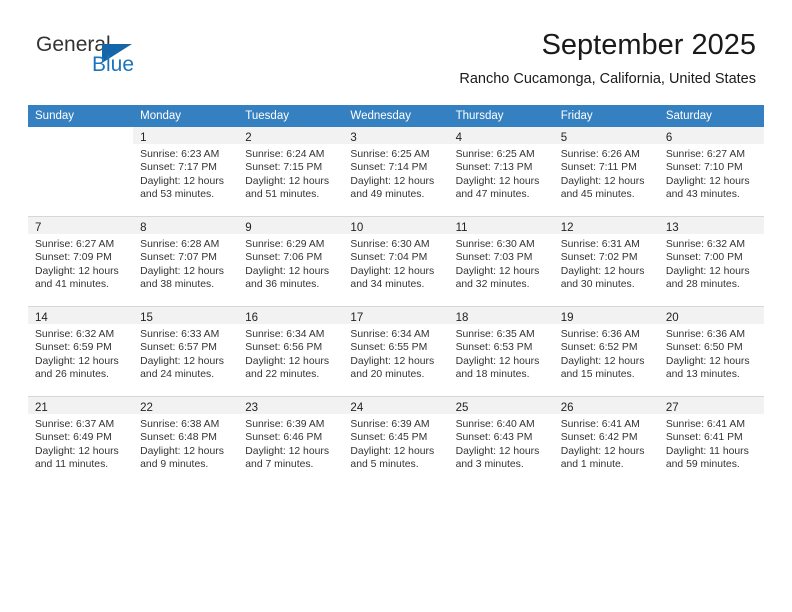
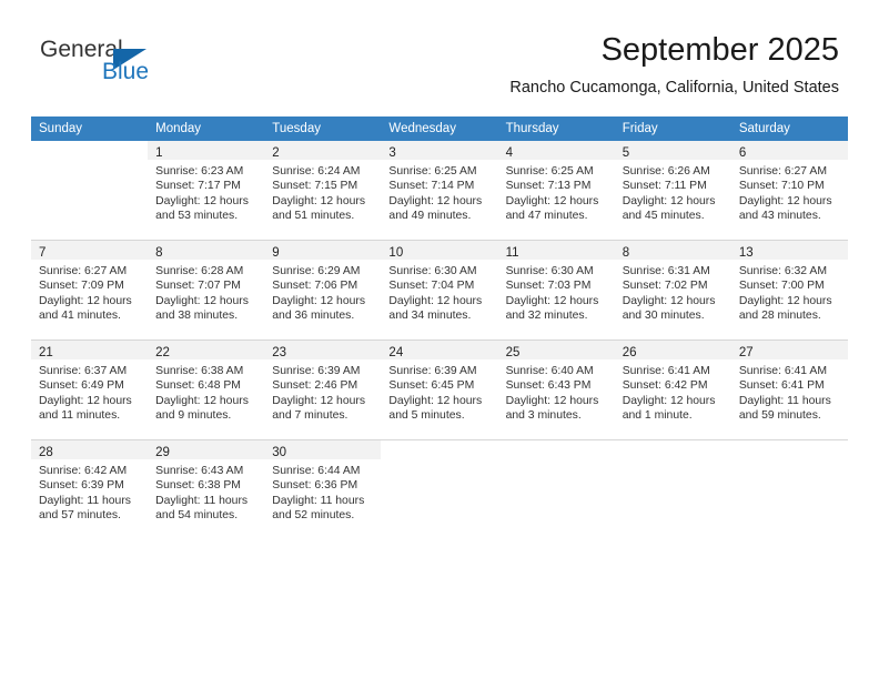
  General
  Blue
  September 2025
  Rancho Cucamonga, California, United States
  Sunday	Monday	Tuesday	Wednesday	Thursday	Friday	Saturday
  	1Sunrise: 6:23 AMSunset: 7:17 PMDaylight: 12 hoursand 53 minutes.	2Sunrise: 6:24 AMSunset: 7:15 PMDaylight: 12 hoursand 51 minutes.	3Sunrise: 6:25 AMSunset: 7:14 PMDaylight: 12 hoursand 49 minutes.	4Sunrise: 6:25 AMSunset: 7:13 PMDaylight: 12 hoursand 47 minutes.	5Sunrise: 6:26 AMSunset: 7:11 PMDaylight: 12 hoursand 45 minutes.	6Sunrise: 6:27 AMSunset: 7:10 PMDaylight: 12 hoursand 43 minutes.
- 7Sunrise: 6:27 AMSunset: 7:09 PMDaylight: 12 hoursand 41 minutes.	8Sunrise: 6:28 AMSunset: 7:07 PMDaylight: 12 hoursand 38 minutes.	9Sunrise: 6:29 AMSunset: 7:06 PMDaylight: 12 hoursand 36 minutes.	10Sunrise: 6:30 AMSunset: 7:04 PMDaylight: 12 hoursand 34 minutes.	11Sunrise: 6:30 AMSunset: 7:03 PMDaylight: 12 hoursand 32 minutes.	12Sunrise: 6:31 AMSunset: 7:02 PMDaylight: 12 hoursand 30 minutes.	13Sunrise: 6:32 AMSunset: 7:00 PMDaylight: 12 hoursand 28 minutes.
+ 7Sunrise: 6:27 AMSunset: 7:09 PMDaylight: 12 hoursand 41 minutes.	8Sunrise: 6:28 AMSunset: 7:07 PMDaylight: 12 hoursand 38 minutes.	9Sunrise: 6:29 AMSunset: 7:06 PMDaylight: 12 hoursand 36 minutes.	10Sunrise: 6:30 AMSunset: 7:04 PMDaylight: 12 hoursand 34 minutes.	11Sunrise: 6:30 AMSunset: 7:03 PMDaylight: 12 hoursand 32 minutes.	8Sunrise: 6:31 AMSunset: 7:02 PMDaylight: 12 hoursand 30 minutes.	13Sunrise: 6:32 AMSunset: 7:00 PMDaylight: 12 hoursand 28 minutes.
- 14Sunrise: 6:32 AMSunset: 6:59 PMDaylight: 12 hoursand 26 minutes.	15Sunrise: 6:33 AMSunset: 6:57 PMDaylight: 12 hoursand 24 minutes.	16Sunrise: 6:34 AMSunset: 6:56 PMDaylight: 12 hoursand 22 minutes.	17Sunrise: 6:34 AMSunset: 6:55 PMDaylight: 12 hoursand 20 minutes.	18Sunrise: 6:35 AMSunset: 6:53 PMDaylight: 12 hoursand 18 minutes.	19Sunrise: 6:36 AMSunset: 6:52 PMDaylight: 12 hoursand 15 minutes.	20Sunrise: 6:36 AMSunset: 6:50 PMDaylight: 12 hoursand 13 minutes.
- 21Sunrise: 6:37 AMSunset: 6:49 PMDaylight: 12 hoursand 11 minutes.	22Sunrise: 6:38 AMSunset: 6:48 PMDaylight: 12 hoursand 9 minutes.	23Sunrise: 6:39 AMSunset: 6:46 PMDaylight: 12 hoursand 7 minutes.	24Sunrise: 6:39 AMSunset: 6:45 PMDaylight: 12 hoursand 5 minutes.	25Sunrise: 6:40 AMSunset: 6:43 PMDaylight: 12 hoursand 3 minutes.	26Sunrise: 6:41 AMSunset: 6:42 PMDaylight: 12 hoursand 1 minute.	27Sunrise: 6:41 AMSunset: 6:41 PMDaylight: 11 hoursand 59 minutes.
+ 21Sunrise: 6:37 AMSunset: 6:49 PMDaylight: 12 hoursand 11 minutes.	22Sunrise: 6:38 AMSunset: 6:48 PMDaylight: 12 hoursand 9 minutes.	23Sunrise: 6:39 AMSunset: 2:46 PMDaylight: 12 hoursand 7 minutes.	24Sunrise: 6:39 AMSunset: 6:45 PMDaylight: 12 hoursand 5 minutes.	25Sunrise: 6:40 AMSunset: 6:43 PMDaylight: 12 hoursand 3 minutes.	26Sunrise: 6:41 AMSunset: 6:42 PMDaylight: 12 hoursand 1 minute.	27Sunrise: 6:41 AMSunset: 6:41 PMDaylight: 11 hoursand 59 minutes.
+ 28Sunrise: 6:42 AMSunset: 6:39 PMDaylight: 11 hoursand 57 minutes.	29Sunrise: 6:43 AMSunset: 6:38 PMDaylight: 11 hoursand 54 minutes.	30Sunrise: 6:44 AMSunset: 6:36 PMDaylight: 11 hoursand 52 minutes.
